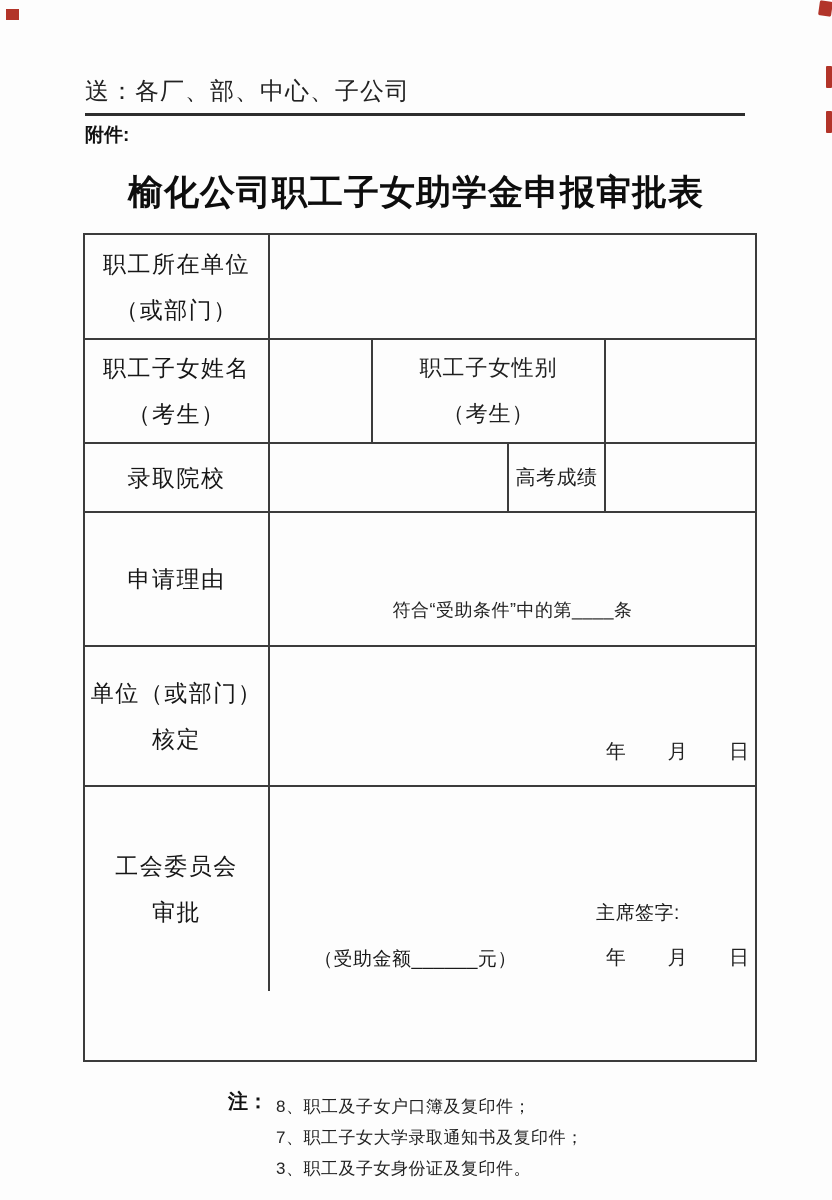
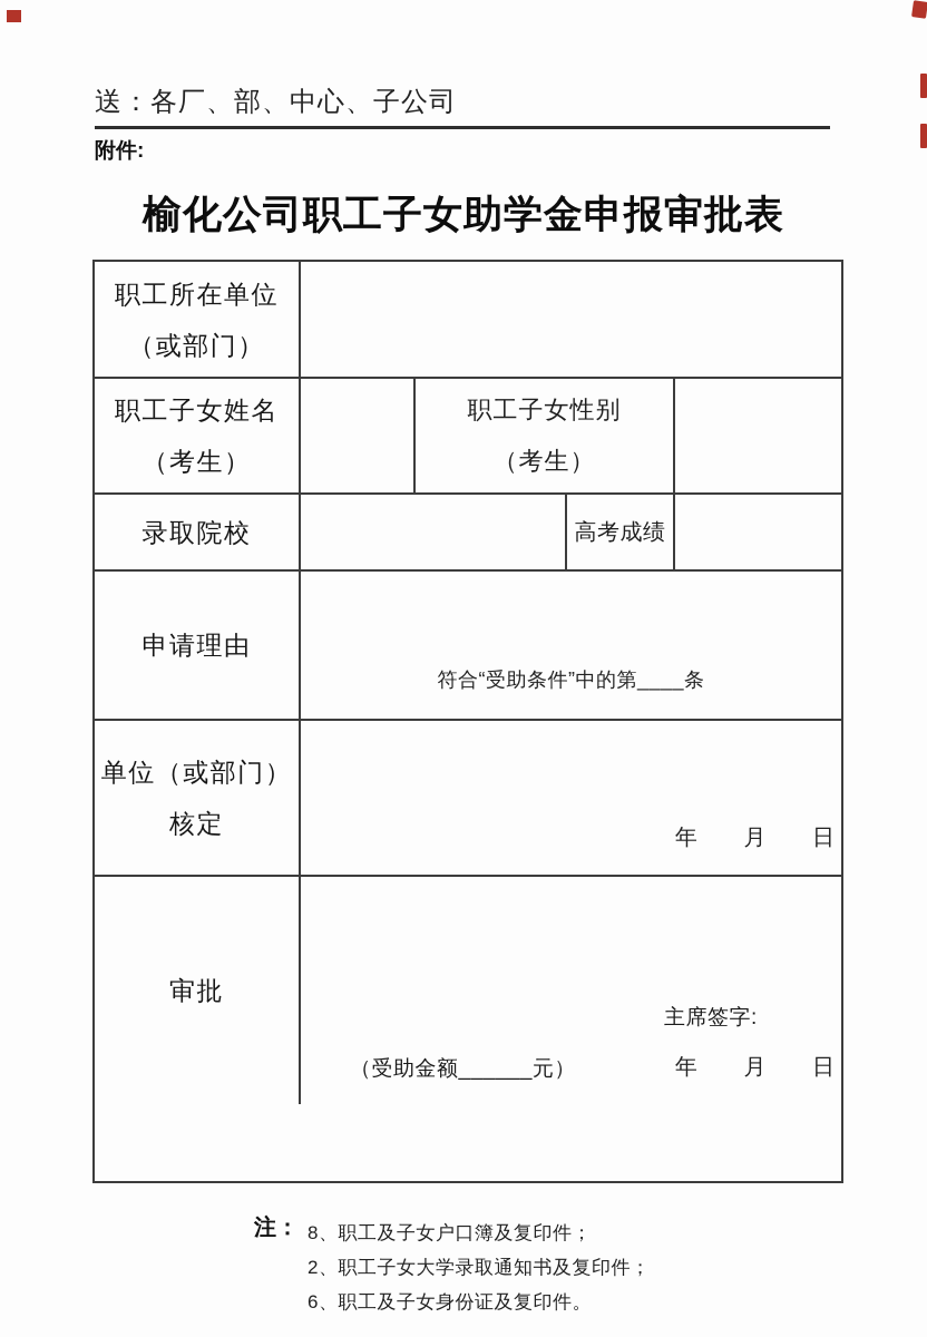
  送：各厂、部、中心、子公司
  附件:
  榆化公司职工子女助学金申报审批表
  职工所在单位
  （或部门）
  职工子女姓名
  （考生）
  职工子女性别
  （考生）
  录取院校
  高考成绩
  申请理由
  符合“受助条件”中的第____条
  单位（或部门）
  核定
  年 月 日
- 工会委员会
  审批
  主席签字:
  （受助金额______元）
  年 月 日
  注：
  8、职工及子女户口簿及复印件；
- 7、职工子女大学录取通知书及复印件；
+ 2、职工子女大学录取通知书及复印件；
- 3、职工及子女身份证及复印件。
+ 6、职工及子女身份证及复印件。
